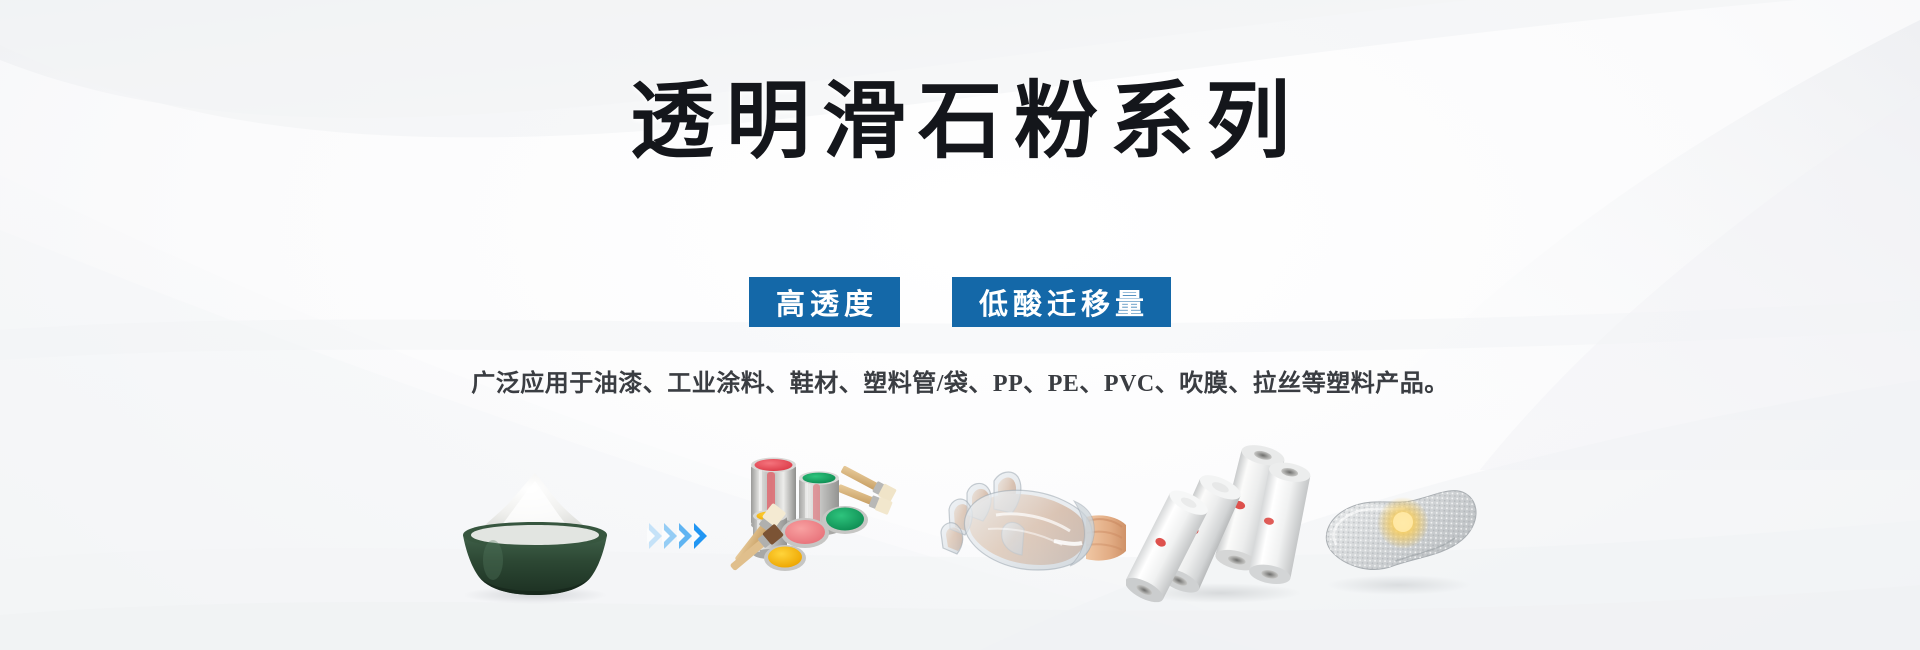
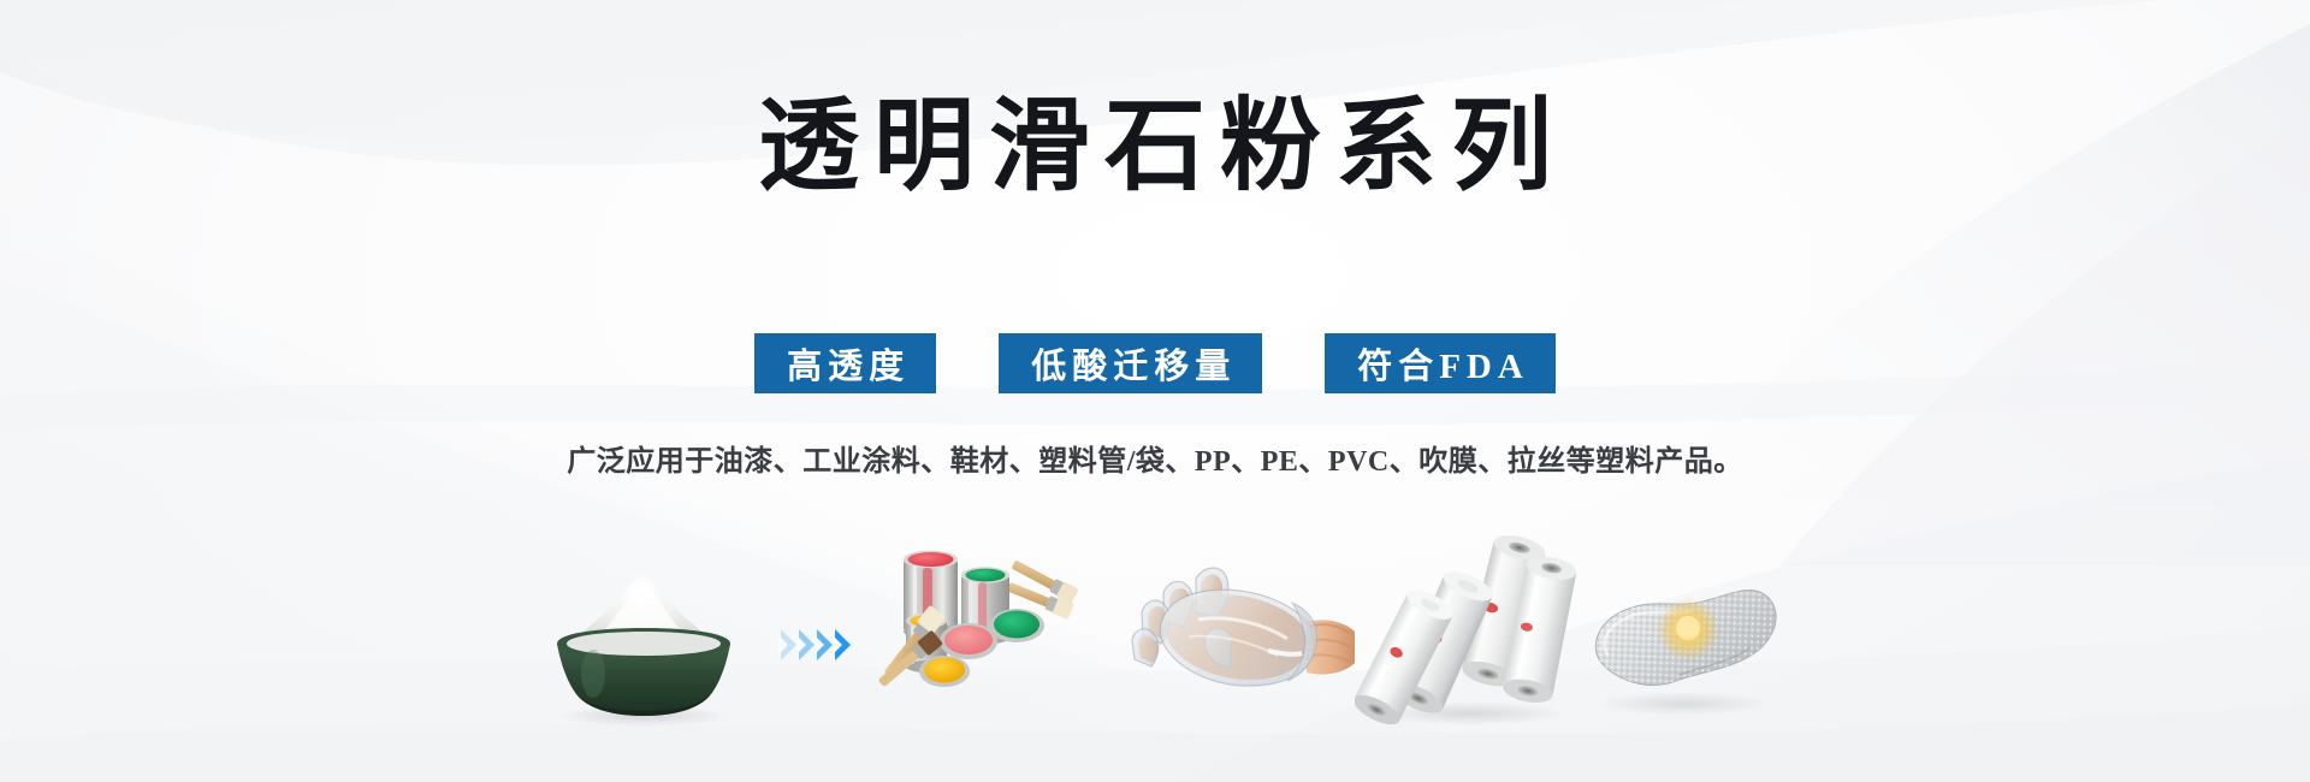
  透明滑石粉系列
  高透度
  低酸迁移量
+ 符合FDA
  广泛应用于油漆、工业涂料、鞋材、塑料管/袋、PP、PE、PVC、吹膜、拉丝等塑料产品。
